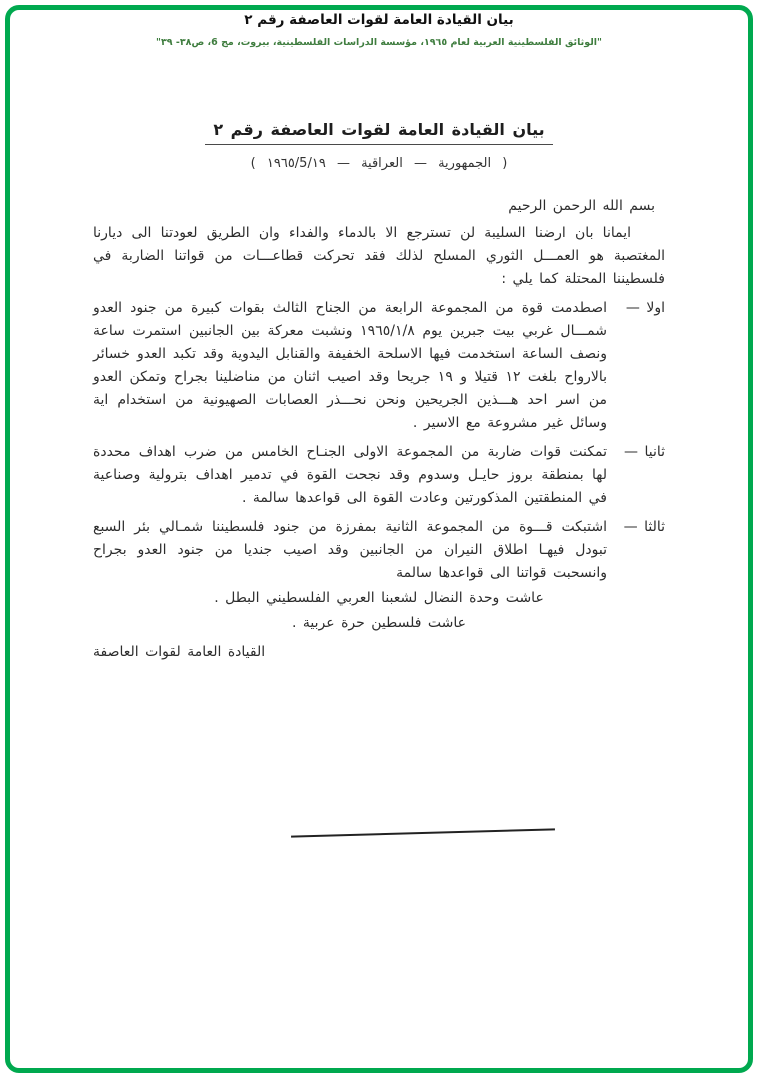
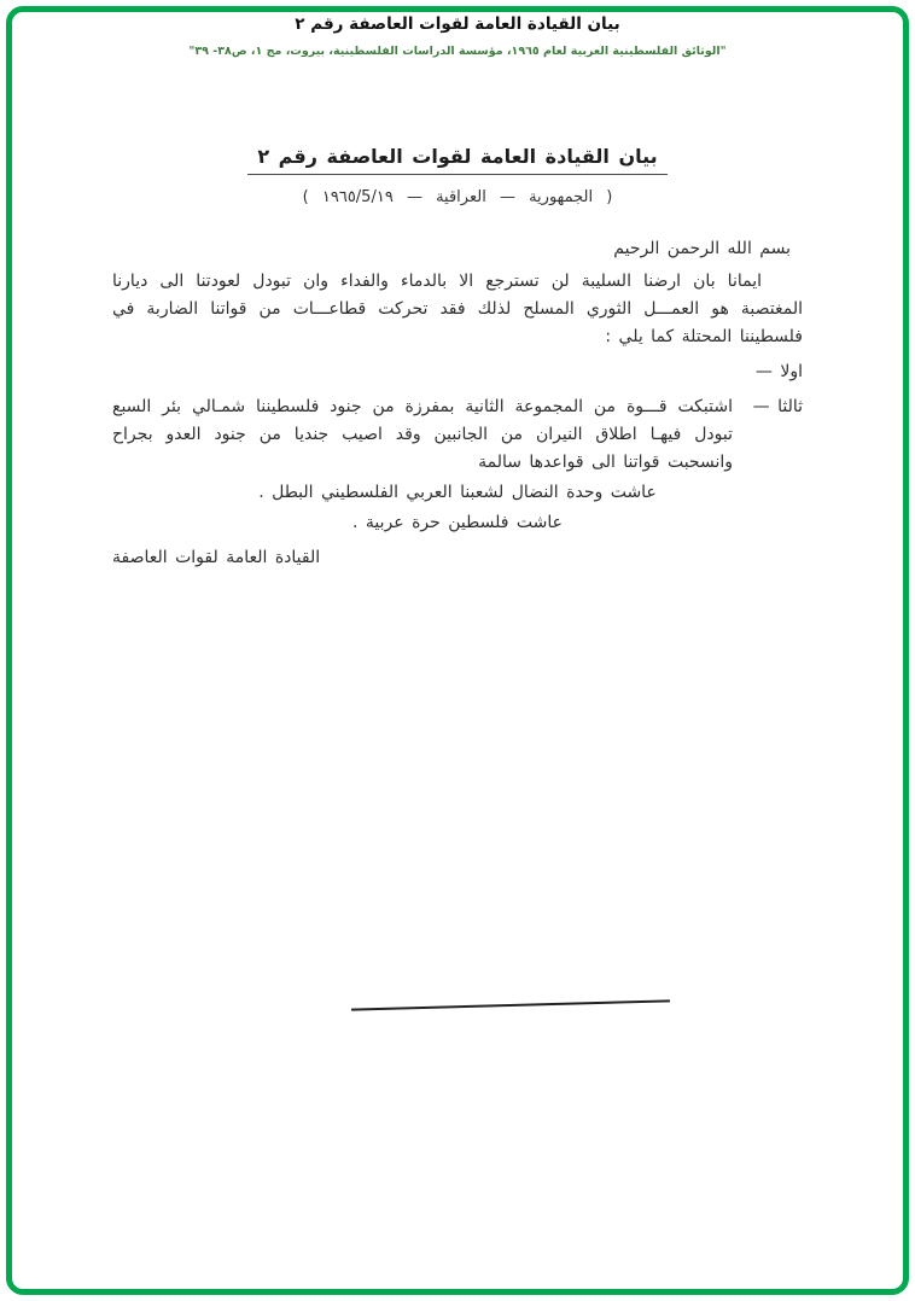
  بيان القيادة العامة لقوات العاصفة رقم ٢
- "الوثائق الفلسطينية العربية لعام ١٩٦٥، مؤسسة الدراسات الفلسطينية، بيروت، مج 6، ص٣٨- ٣٩"
+ "الوثائق الفلسطينية العربية لعام ١٩٦٥، مؤسسة الدراسات الفلسطينية، بيروت، مج ١، ص٣٨- ٣٩"
  بيان القيادة العامة لقوات العاصفة رقم ٢
  ( الجمهورية — العراقية — ١٩٦٥/5/١٩ )
  بسم الله الرحمن الرحيم
- ايمانا بان ارضنا السليبة لن تسترجع الا بالدماء والفداء وان الطريق لعودتنا الى ديارنا المغتصبة هو العمـــل الثوري المسلح لذلك فقد تحركت قطاعـــات من قواتنا الضاربة في فلسطيننا المحتلة كما يلي :
+ ايمانا بان ارضنا السليبة لن تسترجع الا بالدماء والفداء وان تبودل لعودتنا الى ديارنا المغتصبة هو العمـــل الثوري المسلح لذلك فقد تحركت قطاعـــات من قواتنا الضاربة في فلسطيننا المحتلة كما يلي :
  اولا —
- اصطدمت قوة من المجموعة الرابعة من الجناح الثالث بقوات كبيرة من جنود العدو شمـــال غربي بيت جبرين يوم ١٩٦٥/١/٨ ونشبت معركة بين الجانبين استمرت ساعة ونصف الساعة استخدمت فيها الاسلحة الخفيفة والقنابل اليدوية وقد تكبد العدو خسائر بالارواح بلغت ١٢ قتيلا و ١٩ جريحا وقد اصيب اثنان من مناضلينا بجراح وتمكن العدو من اسر احد هـــذين الجريحين ونحن نحـــذر العصابات الصهيونية من استخدام اية وسائل غير مشروعة مع الاسير .
- ثانيا —
- تمكنت قوات ضاربة من المجموعة الاولى الجنـاح الخامس من ضرب اهداف محددة لها بمنطقة بروز حايـل وسدوم وقد نجحت القوة في تدمير اهداف بترولية وصناعية في المنطقتين المذكورتين وعادت القوة الى قواعدها سالمة .
  ثالثا —
  اشتبكت قـــوة من المجموعة الثانية بمفرزة من جنود فلسطيننا شمـالي بئر السبع تبودل فيهـا اطلاق النيران من الجانبين وقد اصيب جنديا من جنود العدو بجراح وانسحبت قواتنا الى قواعدها سالمة
  عاشت وحدة النضال لشعبنا العربي الفلسطيني البطل .
  عاشت فلسطين حرة عربية .
  القيادة العامة لقوات العاصفة
